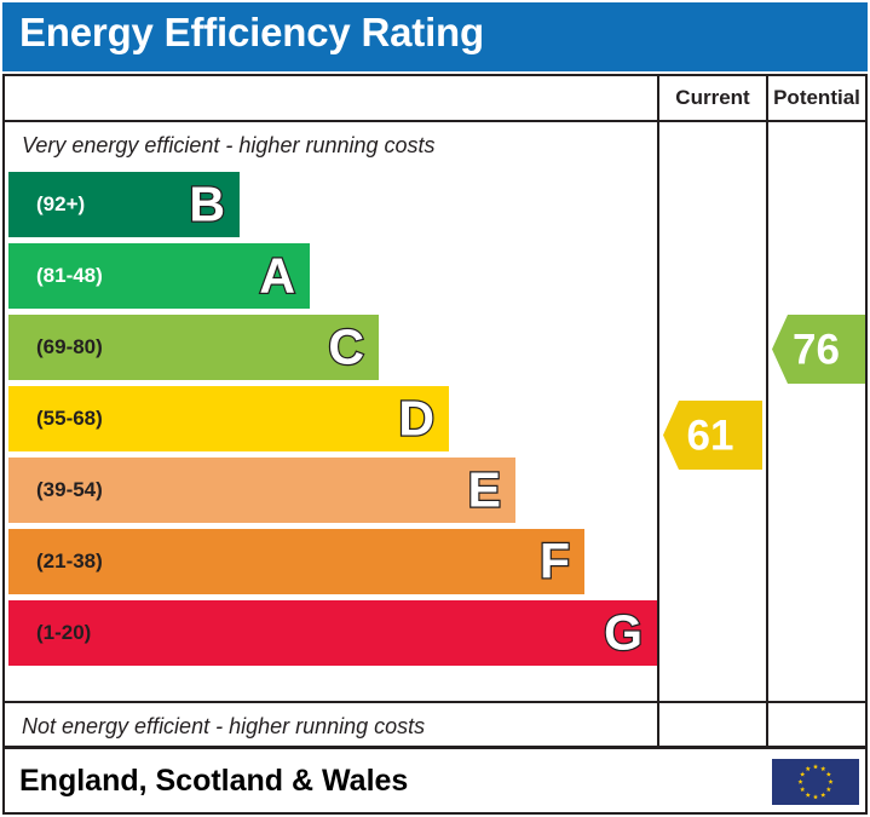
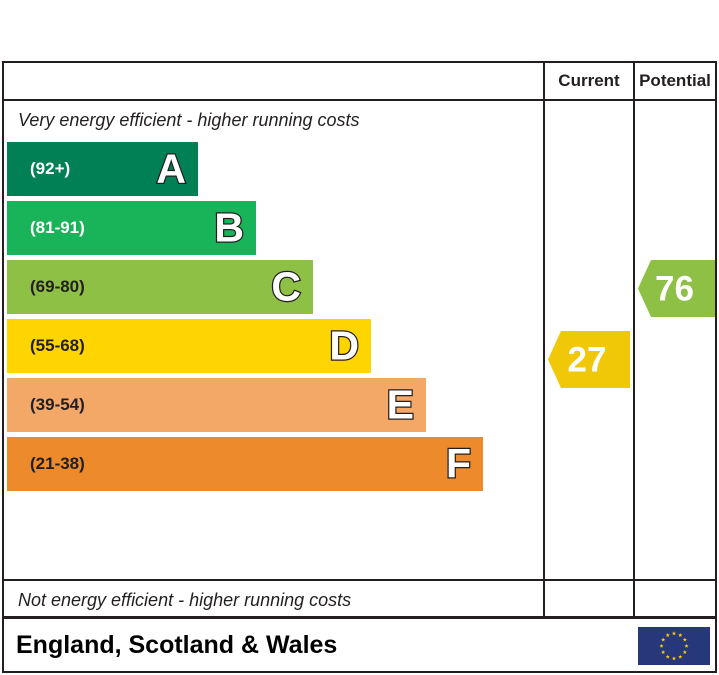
- Energy Efficiency Rating
  Current
  Potential
  Very energy efficient - higher running costs
  Not energy efficient - higher running costs
  (92+)
- B
+ A
- (81-48)
+ (81-91)
- A
+ B
  (69-80)
  C
  (55-68)
  D
  (39-54)
  E
  (21-38)
  F
- (1-20)
- G
- 61
+ 27
  76
  England, Scotland & Wales
